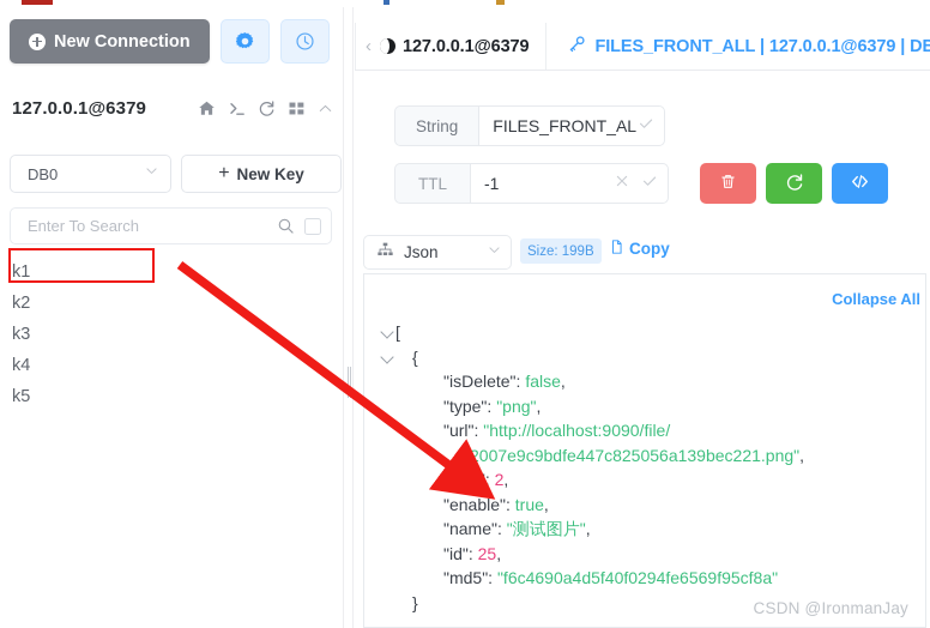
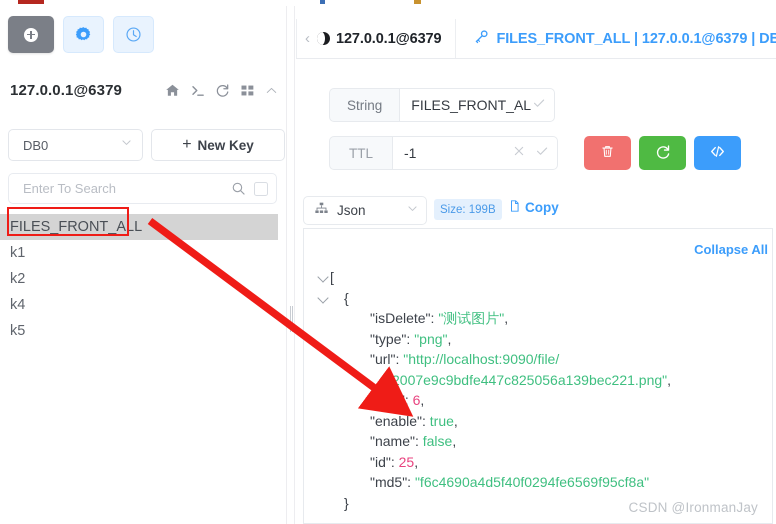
- New Connection
  127.0.0.1@6379
  DB0
  +
  New Key
  Enter To Search
+ FILES_FRONT_ALL
  k1
  k2
- k3
  k4
  k5
  ‹
  127.0.0.1@6379
  FILES_FRONT_ALL | 127.0.0.1@6379 | DB
  String
  FILES_FRONT_AL
  TTL
  -1
  Json
  Size: 199B
  Copy
  Collapse All
  [
  {
- "isDelete": false,
+ "isDelete": "测试图片",
  "type": "png",
  "url": "http://localhost:9090/file/
  2007e9c9bdfe447c825056a139bec221.png",
- "size": 2,
+ "size": 6,
  "enable": true,
- "name": "测试图片",
+ "name": false,
  "id": 25,
  "md5": "f6c4690a4d5f40f0294fe6569f95cf8a"
  }
  CSDN @IronmanJay
